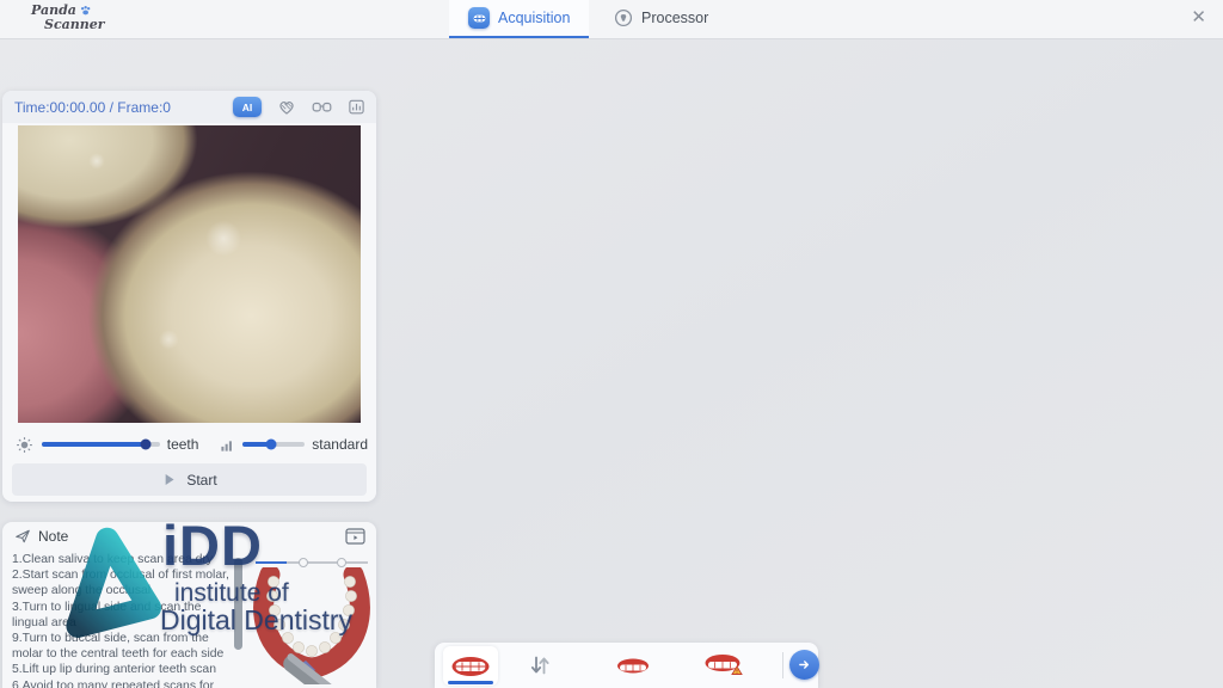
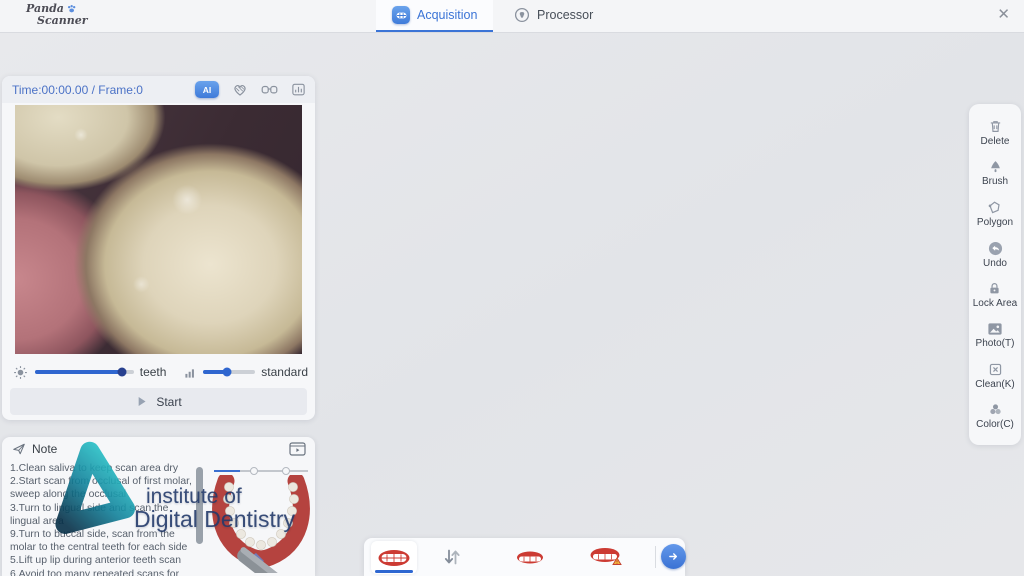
  Panda
  Scanner
  Acquisition
  Processor
  ✕
  Time:00:00.00 / Frame:0
  AI
  teeth
  standard
  Start
+ Delete
+ Brush
+ Polygon
+ Undo
+ Lock Area
+ Photo(T)
+ Clean(K)
+ Color(C)
  Note
  1.Clean saliva scan area dry
  9.Turn to buccal side, scan from the molar to the central teeth for each side
  5.Lift up lip during anterior teeth scan
  6.Avoid too many repeated scans for
- iDD
  institute of
  Digital Dentistry
